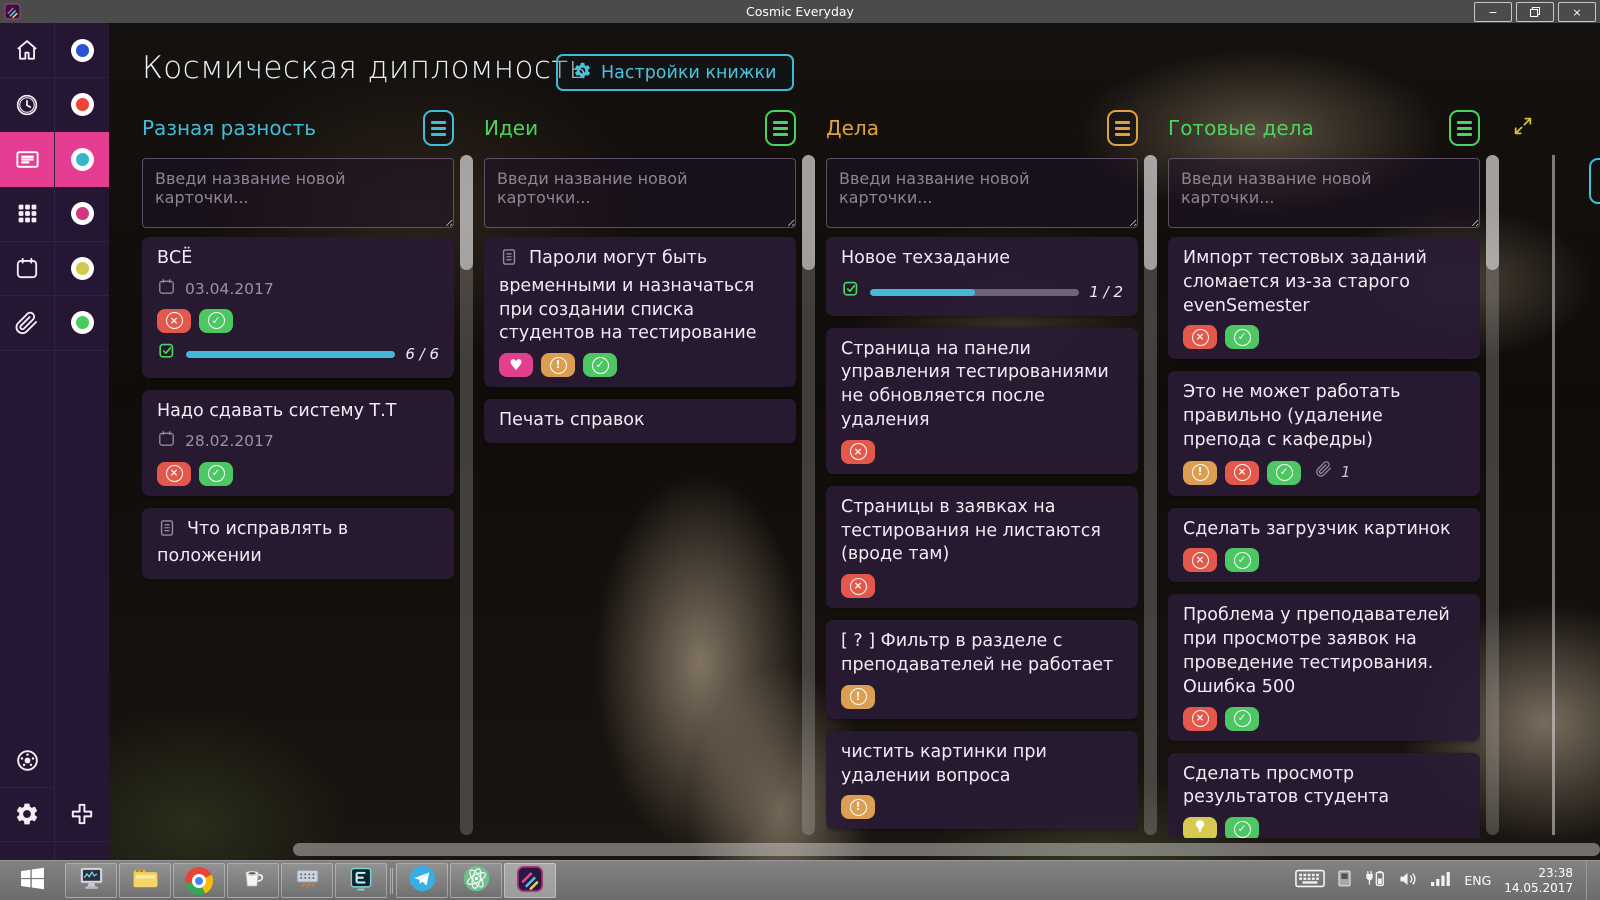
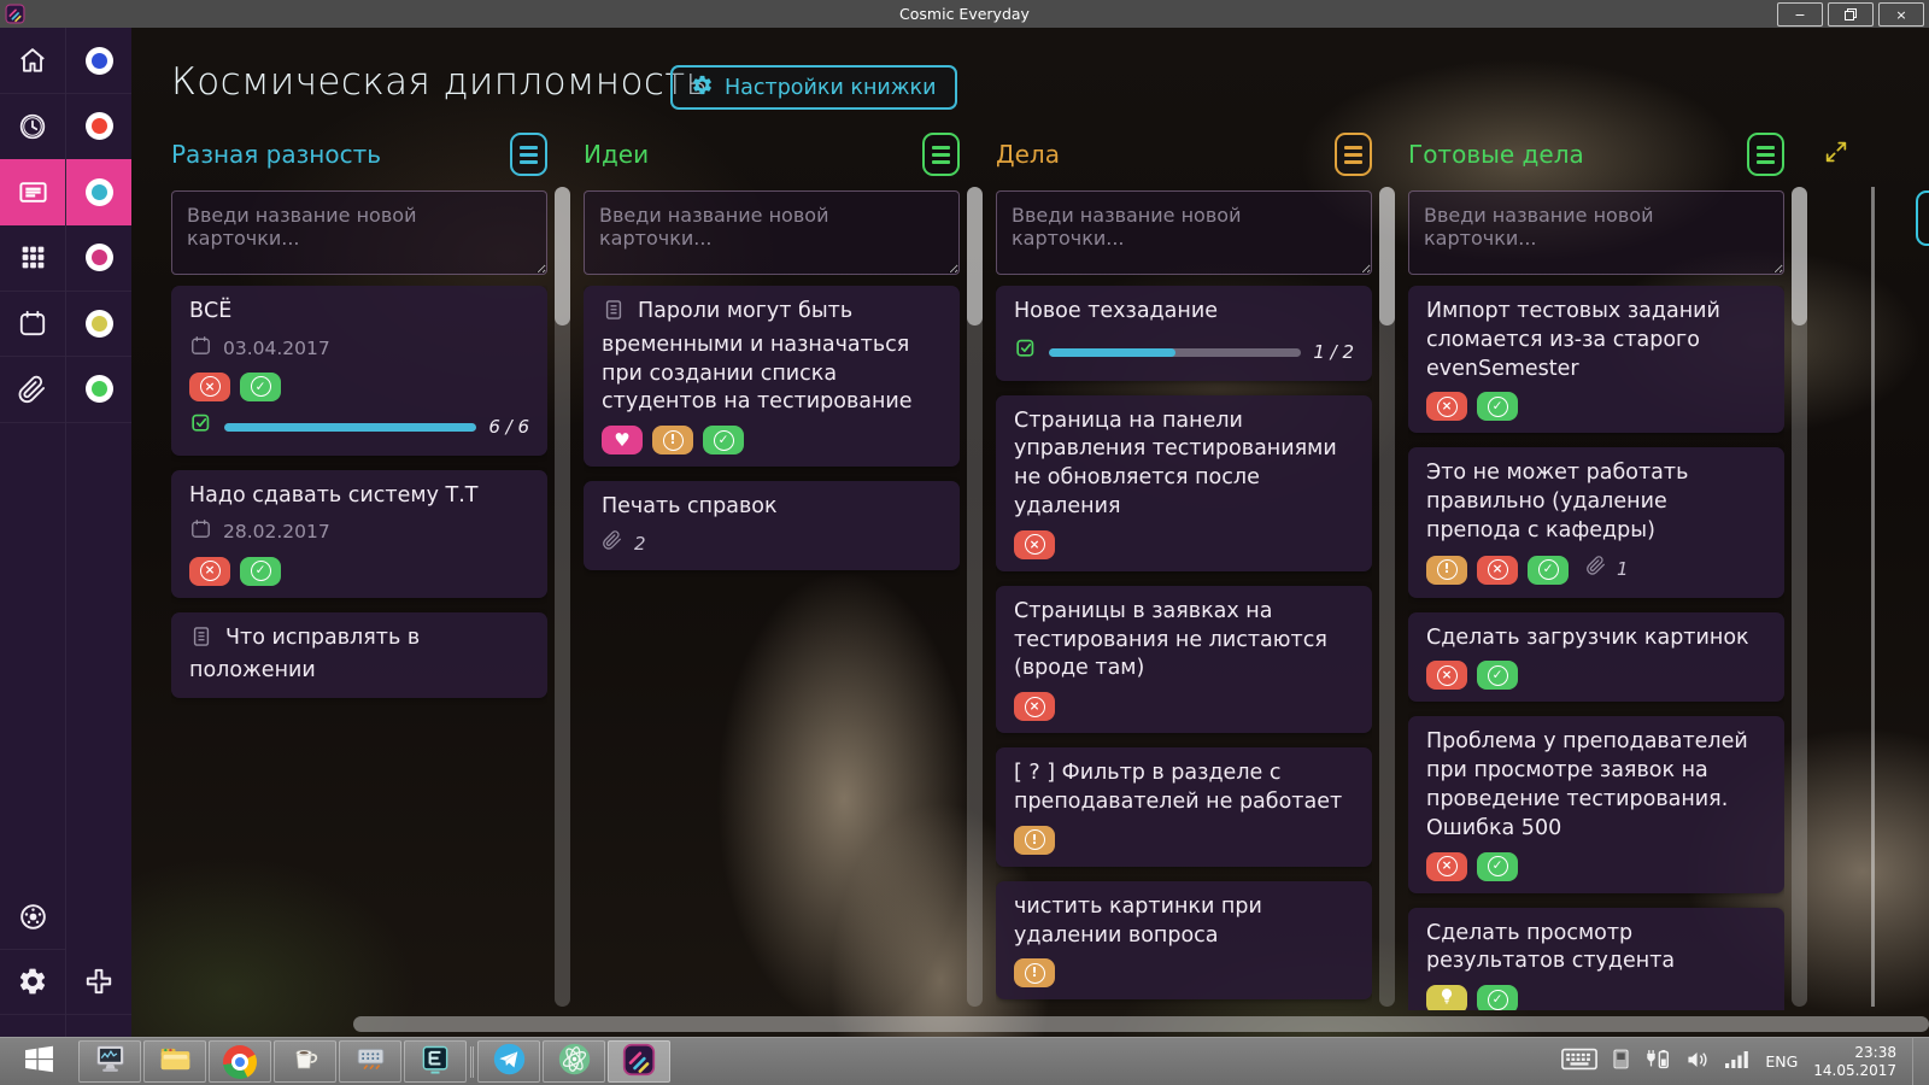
  Cosmic Everyday
  −
  ×
  Космическая дипломност
  Настройки книжки
  Разная разность
  ВСЁ
  03.04.2017
  ×
  ✓
  6 / 6
  Надо сдавать систему Т.Т
  28.02.2017
  ×
  ✓
  Что исправлять в положении
  Идеи
  Пароли могут быть временными и назначаться при создании списка студентов на тестирование
  ♥
  !
  ✓
  Печать справок
+ 2
  Дела
  Новое техзадание
  1 / 2
  Страница на панели управления тестированиями не обновляется после удаления
  ×
  Страницы в заявках на тестирования не листаются (вроде там)
  ×
  [ ? ] Фильтр в разделе с преподавателей не работает
  !
  чистить картинки при удалении вопроса
  !
  Готовые дела
  Импорт тестовых заданий сломается из-за старого evenSemester
  ×
  ✓
  Это не может работать правильно (удаление препода с кафедры)
  !
  ×
  ✓
  1
  Сделать загрузчик картинок
  ×
  ✓
  Проблема у преподавателей при просмотре заявок на проведение тестирования. Ошибка 500
  ×
  ✓
  Сделать просмотр результатов студента
  ✓
  ENG
  23:38
  14.05.2017
